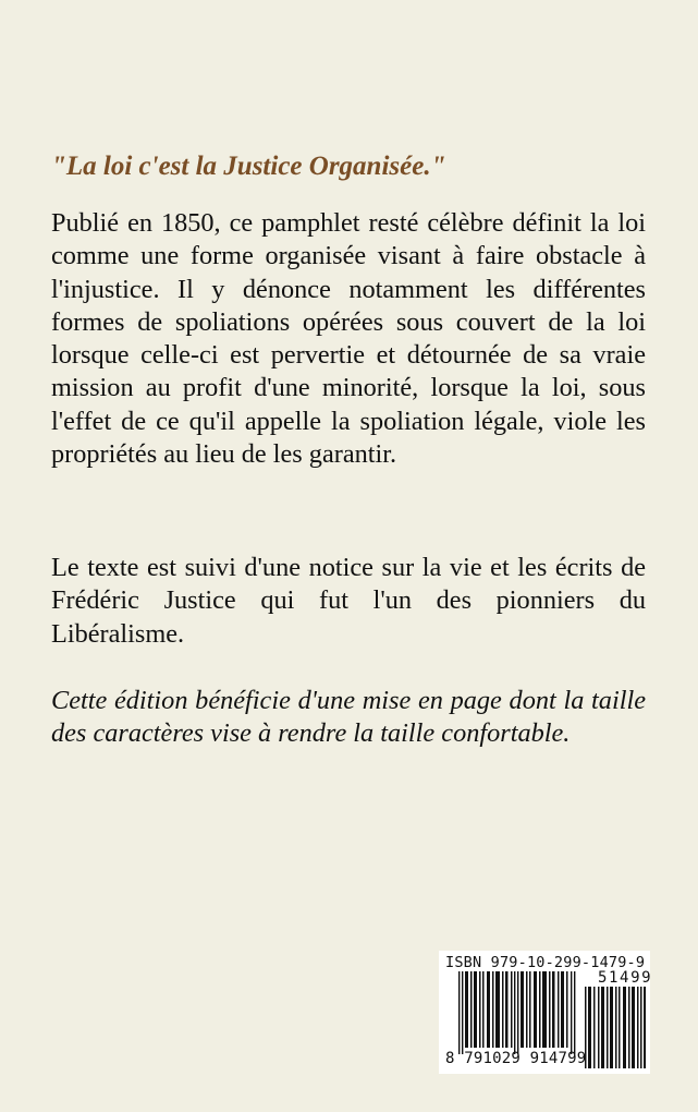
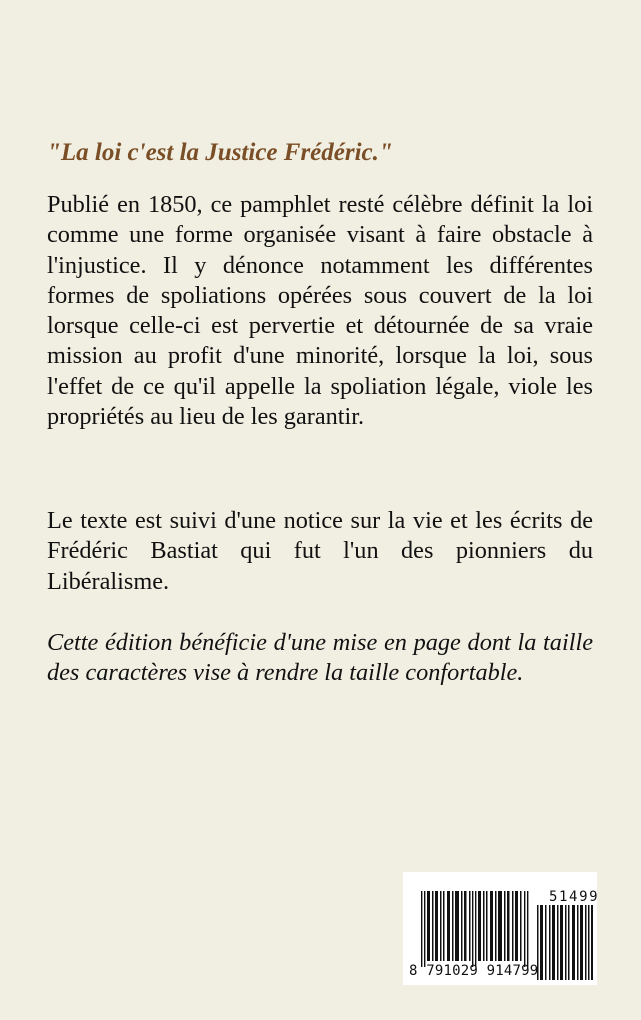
- "La loi c'est la Justice Organisée."
+ "La loi c'est la Justice Frédéric."
  Publié en 1850, ce pamphlet resté célèbre définit la loi comme une forme organisée visant à faire obstacle à l'injustice. Il y dénonce notamment les différentes formes de spoliations opérées sous couvert de la loi lorsque celle-ci est pervertie et détournée de sa vraie mission au profit d'une minorité, lorsque la loi, sous l'effet de ce qu'il appelle la spoliation légale, viole les propriétés au lieu de les garantir.
- Le texte est suivi d'une notice sur la vie et les écrits de Frédéric Justice qui fut l'un des pionniers du Libéralisme.
+ Le texte est suivi d'une notice sur la vie et les écrits de Frédéric Bastiat qui fut l'un des pionniers du Libéralisme.
  Cette édition bénéficie d'une mise en page dont la taille des caractères vise à rendre la taille confortable.
- ISBN 979-10-299-1479-9
  51499
  8 791029 914799
